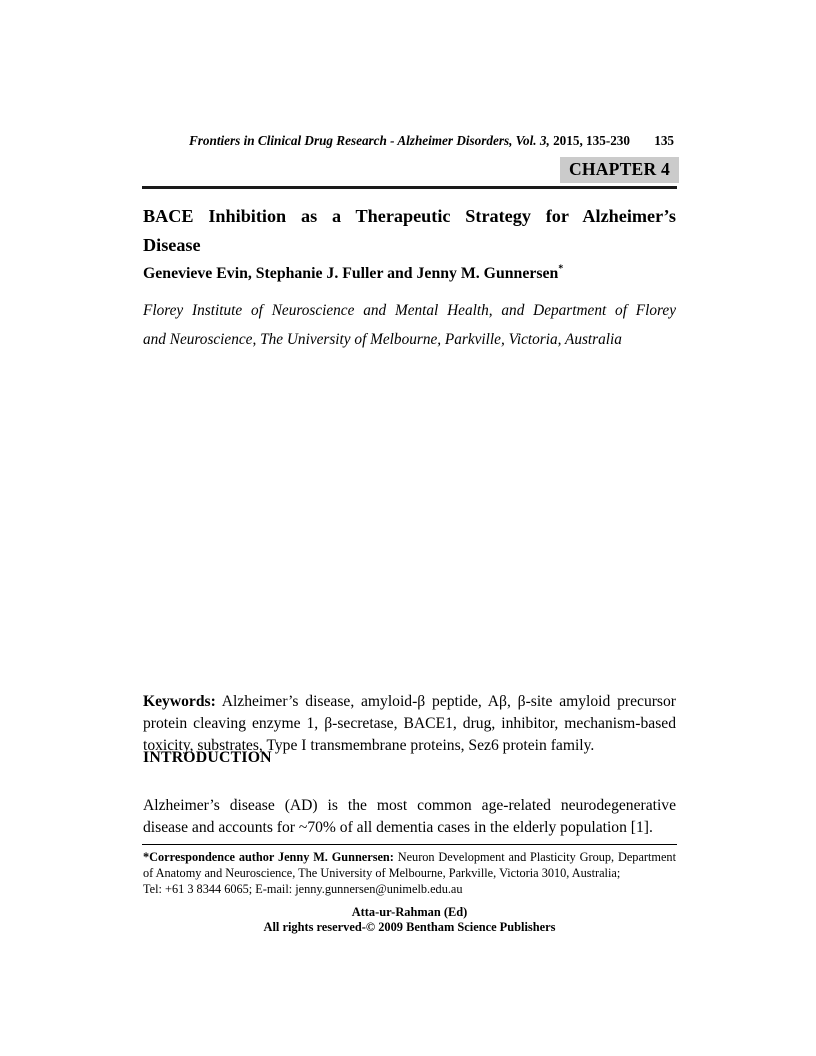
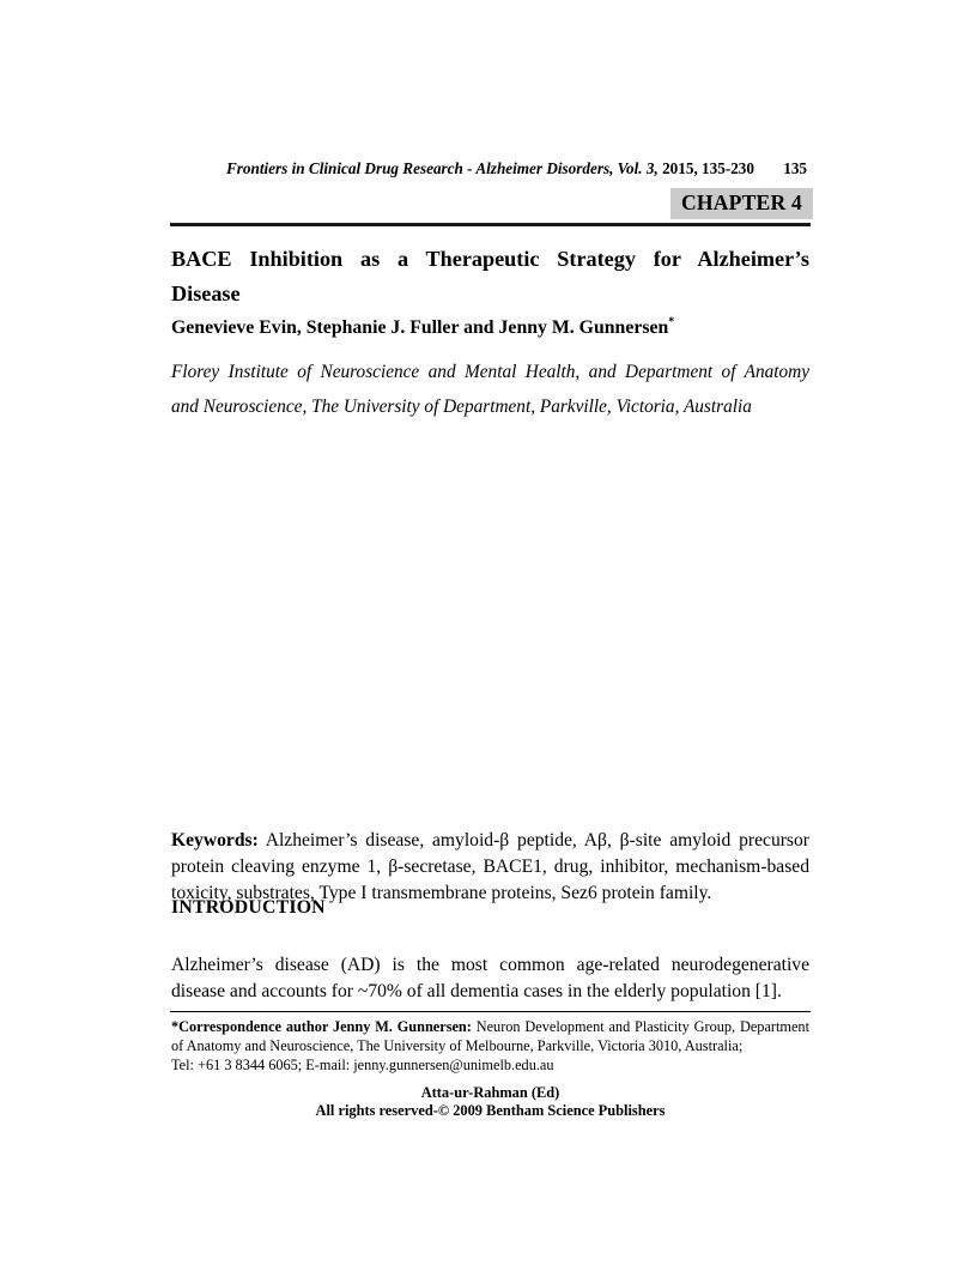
  Frontiers in Clinical Drug Research - Alzheimer Disorders, Vol. 3, 2015, 135-230
  135
  CHAPTER 4
  BACE Inhibition as a Therapeutic Strategy for Alzheimer’s
  Disease
  Genevieve Evin, Stephanie J. Fuller and Jenny M. Gunnersen*
- Florey Institute of Neuroscience and Mental Health, and Department of Florey
+ Florey Institute of Neuroscience and Mental Health, and Department of Anatomy
- and Neuroscience, The University of Melbourne, Parkville, Victoria, Australia
+ and Neuroscience, The University of Department, Parkville, Victoria, Australia
  Keywords: Alzheimer’s disease, amyloid-β peptide, Aβ, β-site amyloid precursor protein cleaving enzyme 1, β-secretase, BACE1, drug, inhibitor, mechanism-based toxicity, substrates, Type I transmembrane proteins, Sez6 protein family.
  INTRODUCTION
  Alzheimer’s disease (AD) is the most common age-related neurodegenerative disease and accounts for ~70% of all dementia cases in the elderly population [1].
  *Correspondence author Jenny M. Gunnersen: Neuron Development and Plasticity Group, Department of Anatomy and Neuroscience, The University of Melbourne, Parkville, Victoria 3010, Australia;
  Tel: +61 3 8344 6065; E-mail: jenny.gunnersen@unimelb.edu.au
  Atta-ur-Rahman (Ed)
  All rights reserved-© 2009 Bentham Science Publishers
